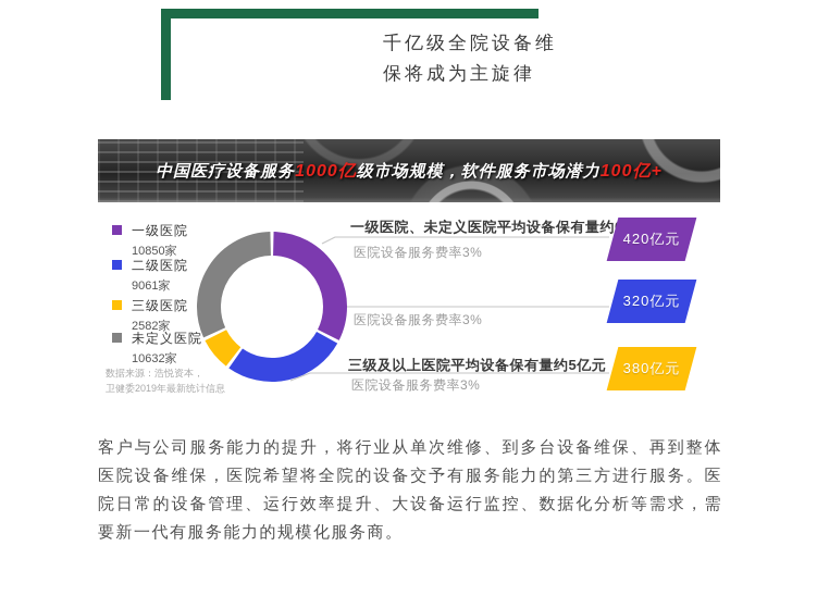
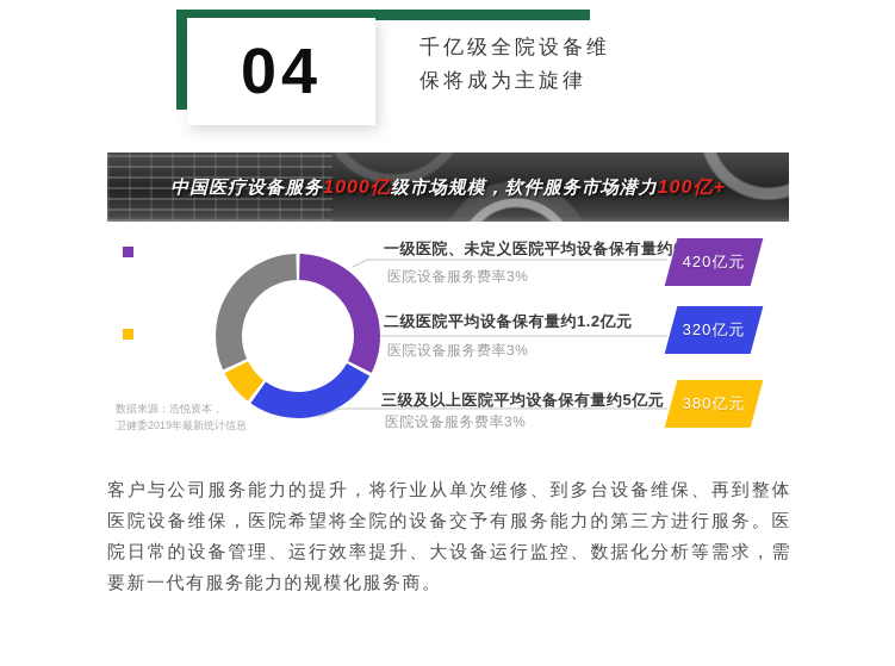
+ 04
  千亿级全院设备维
  保将成为主旋律
  中国医疗设备服务1000亿级市场规模，软件服务市场潜力100亿+
- 一级医院
- 10850家
- 二级医院
- 9061家
- 三级医院
- 2582家
- 未定义医院
- 10632家
  数据来源：浩悦资本，
  卫健委2019年最新统计信息
  一级医院、未定义医院平均设备保有量约
  医院设备服务费率3%
+ 二级医院平均设备保有量约1.2亿元
  医院设备服务费率3%
  三级及以上医院平均设备保有量约5亿元
  医院设备服务费率3%
  420亿元
  320亿元
  380亿元
  客户与公司服务能力的提升，将行业从单次维修、到多台设备维保、再到整体医院设备维保，医院希望将全院的设备交予有服务能力的第三方进行服务。医院日常的设备管理、运行效率提升、大设备运行监控、数据化分析等需求，需要新一代有服务能力的规模化服务商。
